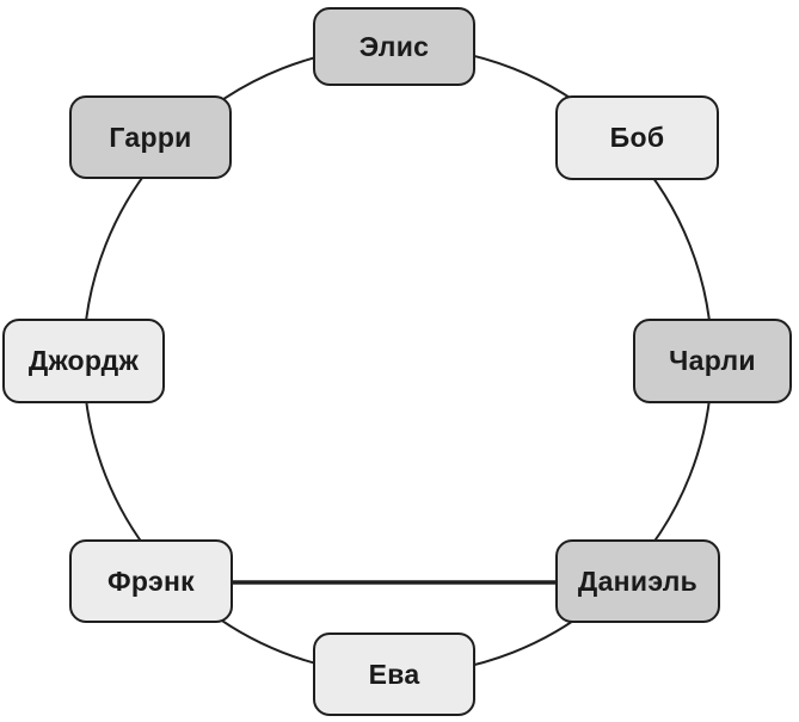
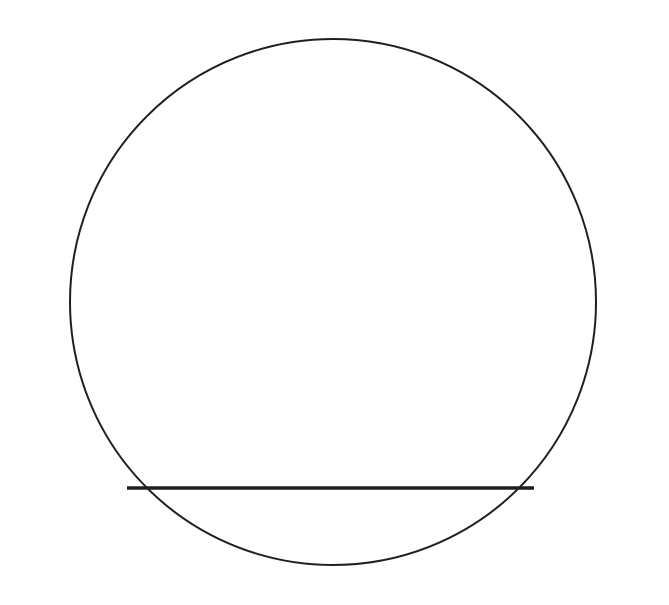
- Элис
- Боб
- Чарли
- Даниэль
- Ева
- Фрэнк
- Джордж
- Гарри
